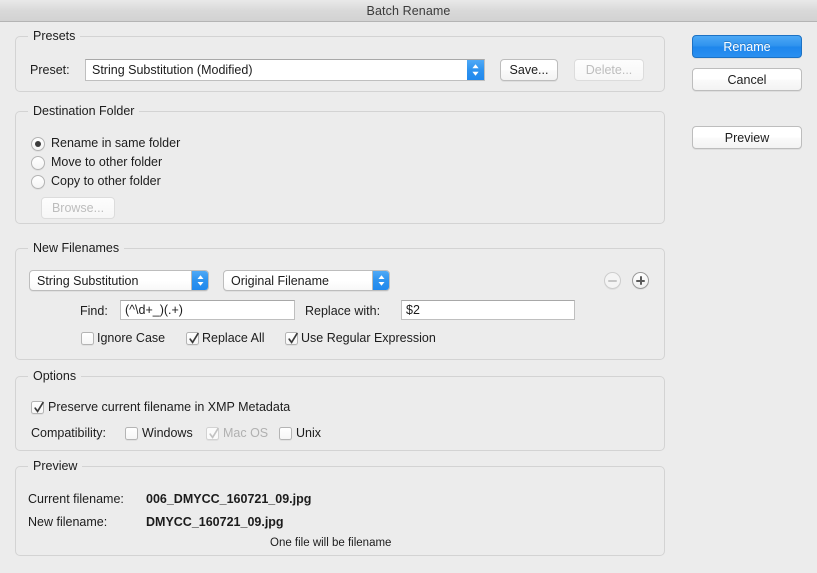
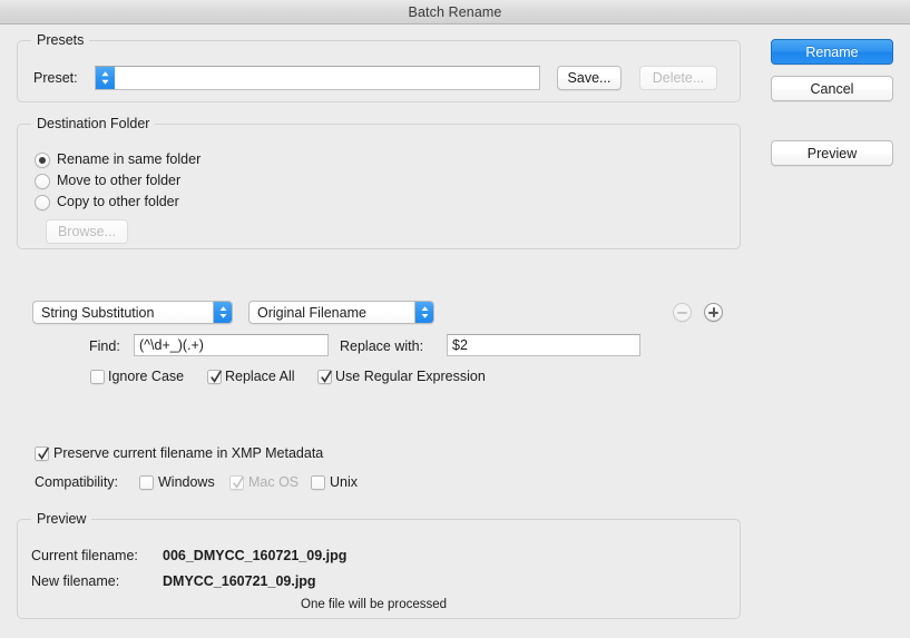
  Batch Rename
  Presets
  Preset:
- String Substitution (Modified)
  Save...
  Delete...
  Destination Folder
  Rename in same folder
  Move to other folder
  Copy to other folder
  Browse...
- New Filenames
  String Substitution
  Original Filename
  Find:
  (^\d+_)(.+)
  Replace with:
  $2
  Ignore Case
  Replace All
  Use Regular Expression
- Options
  Preserve current filename in XMP Metadata
  Compatibility:
  Windows
  Mac OS
  Unix
  Preview
  Current filename:
  006_DMYCC_160721_09.jpg
  New filename:
  DMYCC_160721_09.jpg
- One file will be filename
+ One file will be processed
  Rename
  Cancel
  Preview
